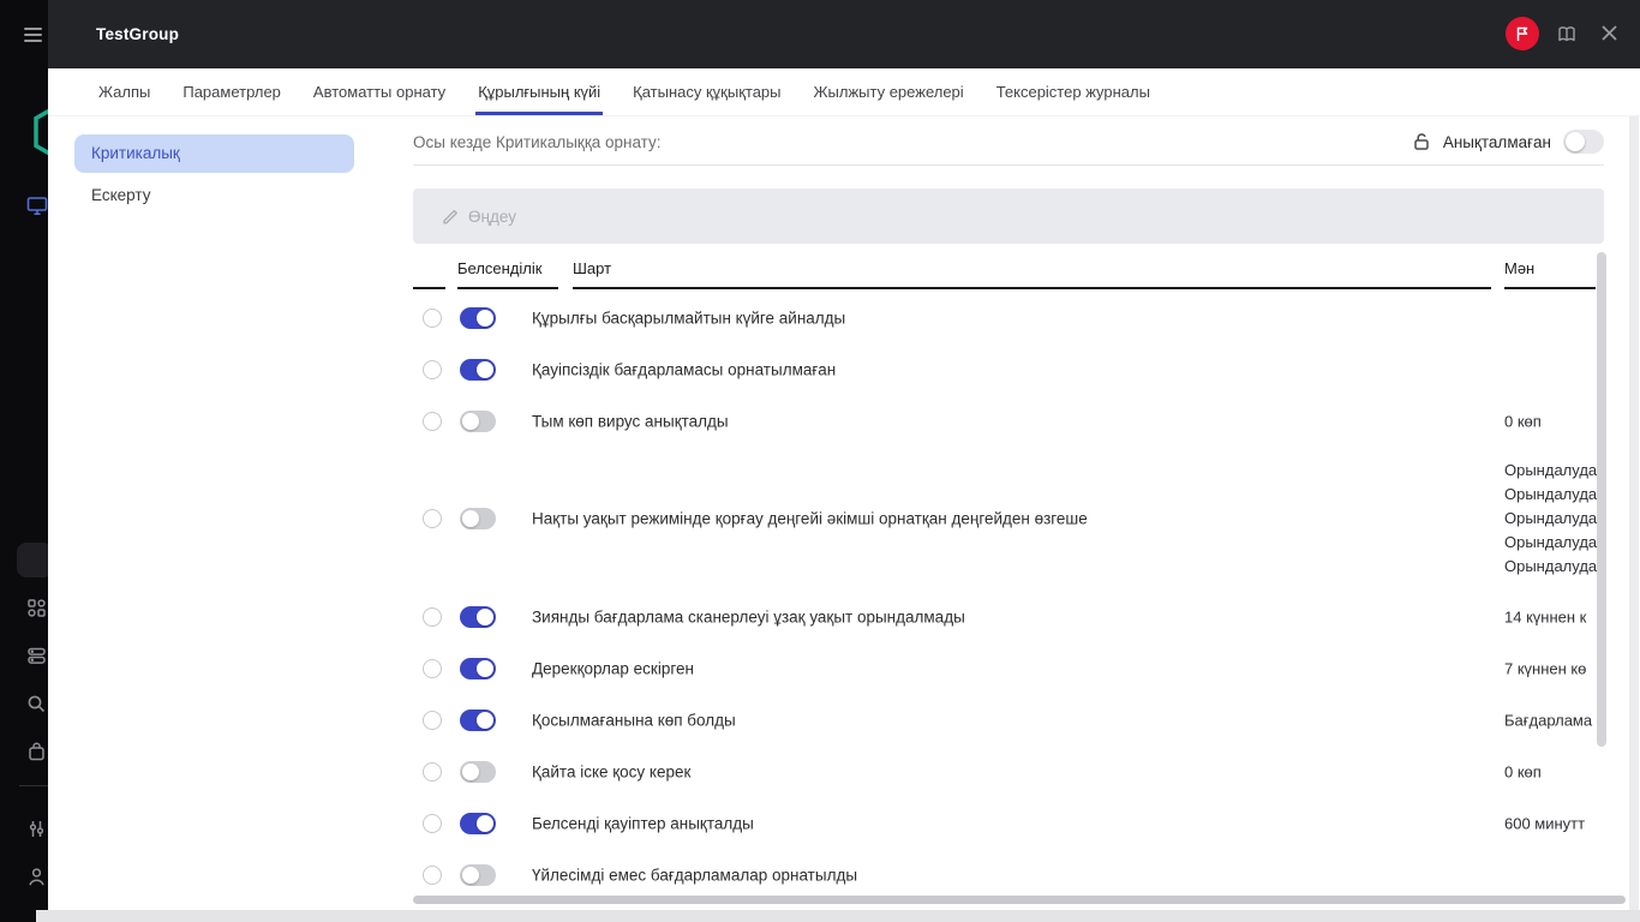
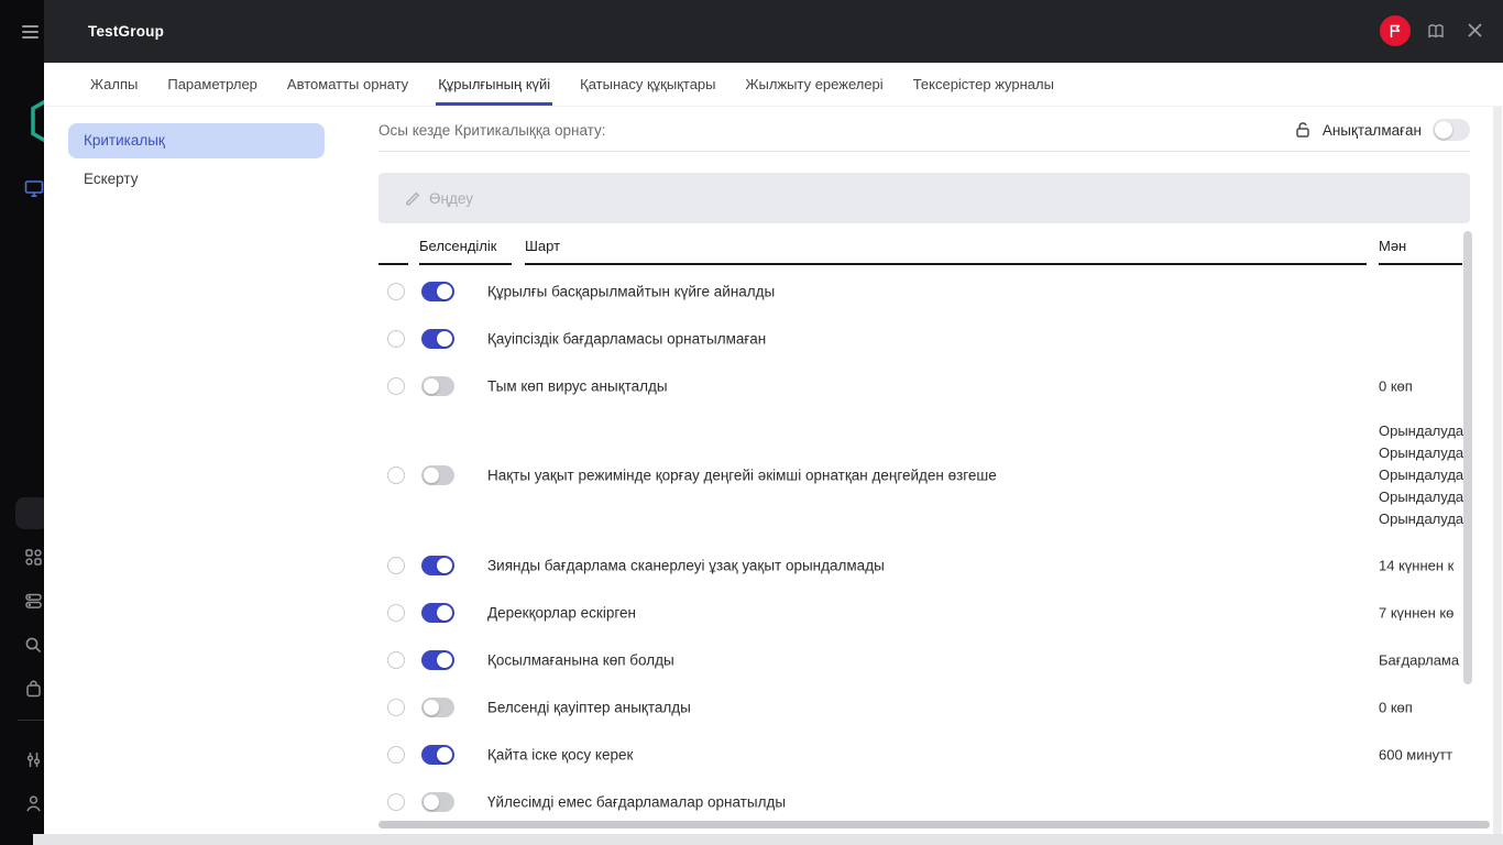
  TestGroup
  Жалпы
  Параметрлер
  Автоматты орнату
  Құрылғының күйі
  Қатынасу құқықтары
  Жылжыту ережелері
  Тексерістер журналы
  Критикалық
  Ескерту
  Осы кезде Критикалыққа орнату:
  Анықталмаған
  Өңдеу
  Белсенділік
  Шарт
  Мән
  Құрылғы басқарылмайтын күйге айналды
  Қауіпсіздік бағдарламасы орнатылмаған
  Тым көп вирус анықталды
  0 көп
  Нақты уақыт режимінде қорғау деңгейі әкімші орнатқан деңгейден өзгеше
  Орындалуда
  Орындалуда
  Орындалуда
  Орындалуда
  Орындалуда
  Зиянды бағдарлама сканерлеуі ұзақ уақыт орындалмады
  14 күннен к
  Дерекқорлар ескірген
  7 күннен кө
  Қосылмағанына көп болды
  Бағдарлама
- Қайта іске қосу керек
+ Белсенді қауіптер анықталды
  0 көп
- Белсенді қауіптер анықталды
+ Қайта іске қосу керек
  600 минутт
  Үйлесімді емес бағдарламалар орнатылды
